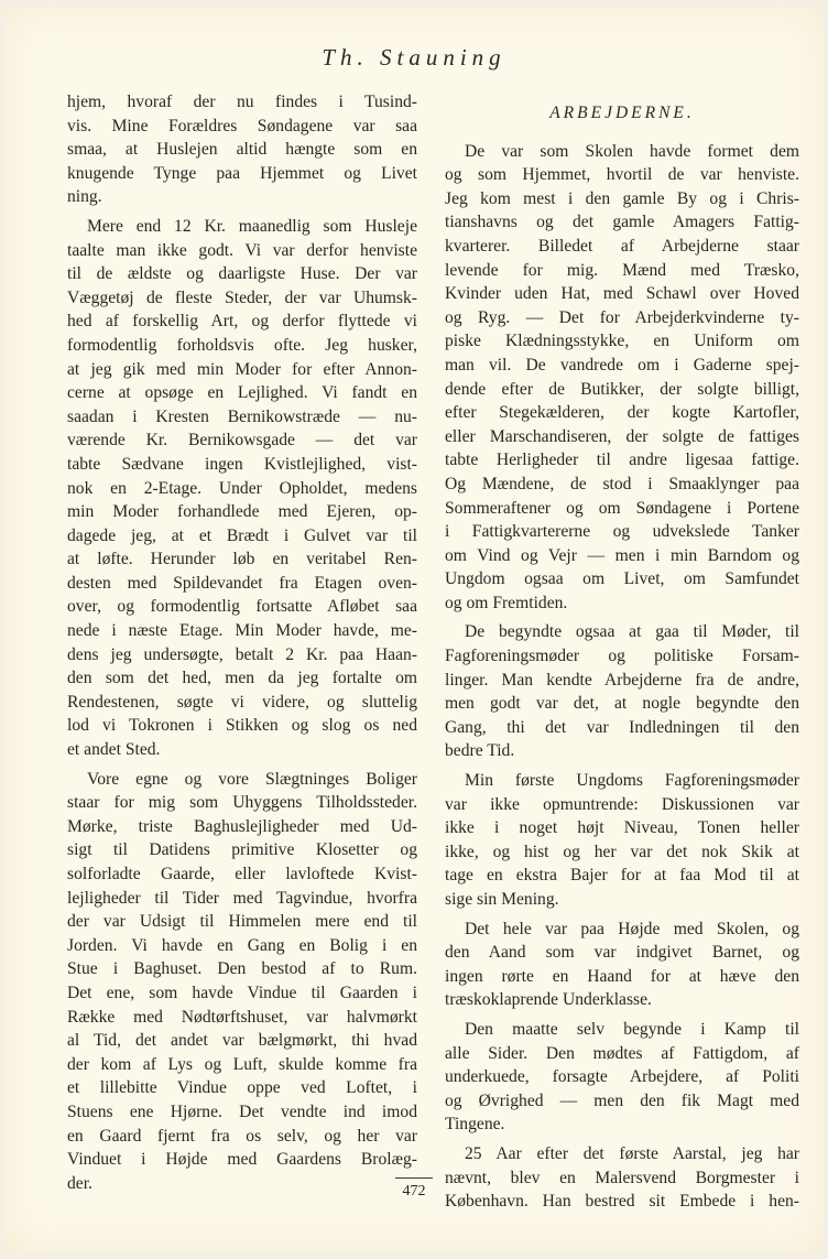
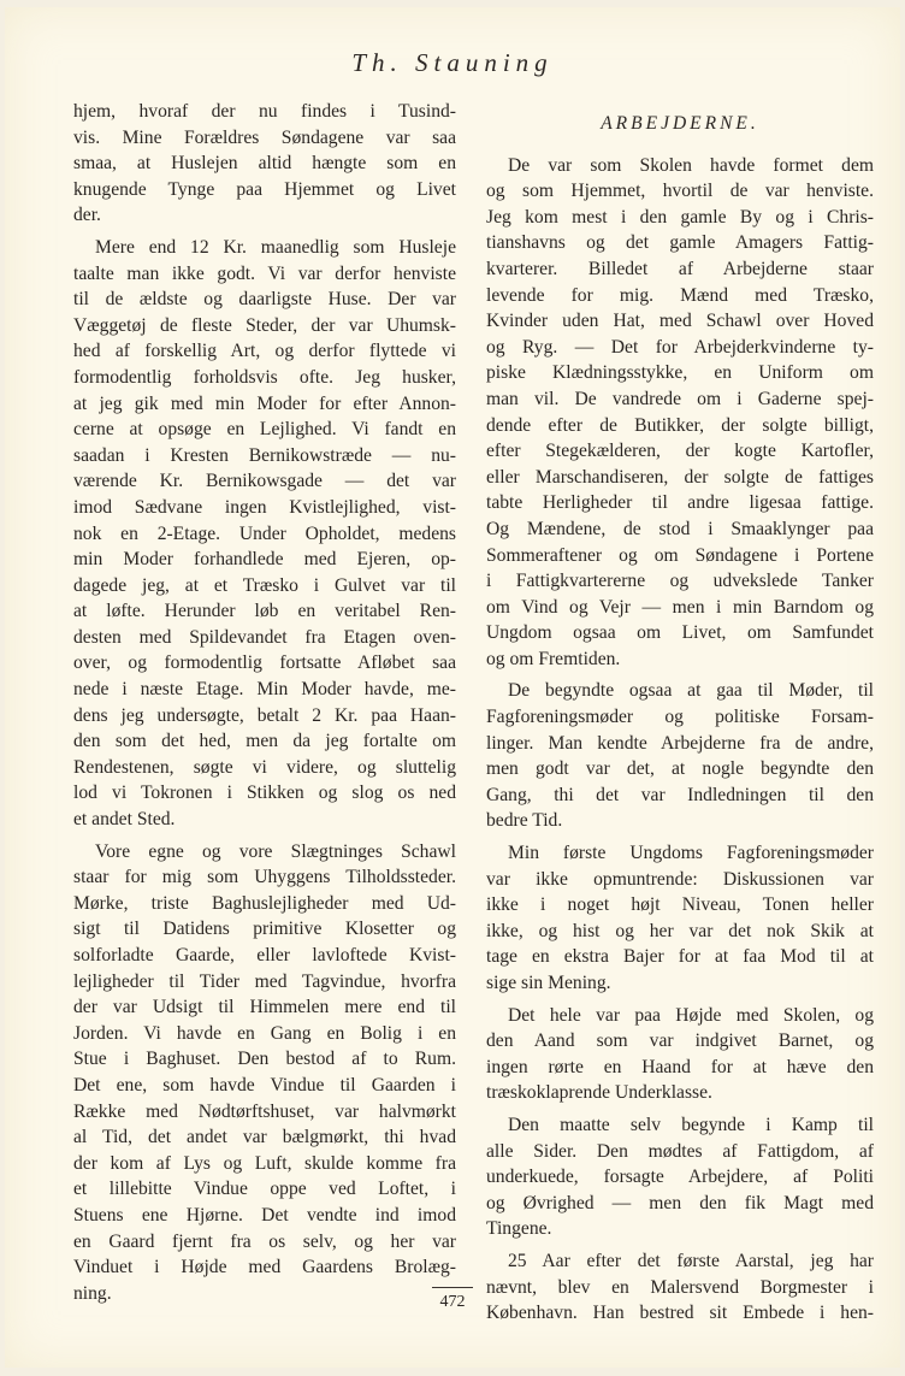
  Th. Stauning
  hjem, hvoraf der nu findes i Tusind-
  vis. Mine Forældres Søndagene var saa
  smaa, at Huslejen altid hængte som en
  knugende Tynge paa Hjemmet og Livet
- ning.
+ der.
  Mere end 12 Kr. maanedlig som Husleje
  taalte man ikke godt. Vi var derfor henviste
  til de ældste og daarligste Huse. Der var
  Væggetøj de fleste Steder, der var Uhumsk-
  hed af forskellig Art, og derfor flyttede vi
  formodentlig forholdsvis ofte. Jeg husker,
  at jeg gik med min Moder for efter Annon-
  cerne at opsøge en Lejlighed. Vi fandt en
  saadan i Kresten Bernikowstræde — nu-
  værende Kr. Bernikowsgade — det var
- tabte Sædvane ingen Kvistlejlighed, vist-
+ imod Sædvane ingen Kvistlejlighed, vist-
  nok en 2-Etage. Under Opholdet, medens
  min Moder forhandlede med Ejeren, op-
- dagede jeg, at et Brædt i Gulvet var til
+ dagede jeg, at et Træsko i Gulvet var til
  at løfte. Herunder løb en veritabel Ren-
  desten med Spildevandet fra Etagen oven-
  over, og formodentlig fortsatte Afløbet saa
  nede i næste Etage. Min Moder havde, me-
  dens jeg undersøgte, betalt 2 Kr. paa Haan-
  den som det hed, men da jeg fortalte om
  Rendestenen, søgte vi videre, og sluttelig
  lod vi Tokronen i Stikken og slog os ned
  et andet Sted.
- Vore egne og vore Slægtninges Boliger
+ Vore egne og vore Slægtninges Schawl
  staar for mig som Uhyggens Tilholdssteder.
  Mørke, triste Baghuslejligheder med Ud-
  sigt til Datidens primitive Klosetter og
  solforladte Gaarde, eller lavloftede Kvist-
  lejligheder til Tider med Tagvindue, hvorfra
  der var Udsigt til Himmelen mere end til
  Jorden. Vi havde en Gang en Bolig i en
  Stue i Baghuset. Den bestod af to Rum.
  Det ene, som havde Vindue til Gaarden i
  Række med Nødtørftshuset, var halvmørkt
  al Tid, det andet var bælgmørkt, thi hvad
  der kom af Lys og Luft, skulde komme fra
  et lillebitte Vindue oppe ved Loftet, i
  Stuens ene Hjørne. Det vendte ind imod
  en Gaard fjernt fra os selv, og her var
  Vinduet i Højde med Gaardens Brolæg-
- der.
+ ning.
  ARBEJDERNE.
  De var som Skolen havde formet dem
  og som Hjemmet, hvortil de var henviste.
  Jeg kom mest i den gamle By og i Chris-
  tianshavns og det gamle Amagers Fattig-
  kvarterer. Billedet af Arbejderne staar
  levende for mig. Mænd med Træsko,
  Kvinder uden Hat, med Schawl over Hoved
  og Ryg. — Det for Arbejderkvinderne ty-
  piske Klædningsstykke, en Uniform om
  man vil. De vandrede om i Gaderne spej-
  dende efter de Butikker, der solgte billigt,
  efter Stegekælderen, der kogte Kartofler,
  eller Marschandiseren, der solgte de fattiges
  tabte Herligheder til andre ligesaa fattige.
  Og Mændene, de stod i Smaaklynger paa
  Sommeraftener og om Søndagene i Portene
  i Fattigkvartererne og udvekslede Tanker
  om Vind og Vejr — men i min Barndom og
  Ungdom ogsaa om Livet, om Samfundet
  og om Fremtiden.
  De begyndte ogsaa at gaa til Møder, til
  Fagforeningsmøder og politiske Forsam-
  linger. Man kendte Arbejderne fra de andre,
  men godt var det, at nogle begyndte den
  Gang, thi det var Indledningen til den
  bedre Tid.
  Min første Ungdoms Fagforeningsmøder
  var ikke opmuntrende: Diskussionen var
  ikke i noget højt Niveau, Tonen heller
  ikke, og hist og her var det nok Skik at
  tage en ekstra Bajer for at faa Mod til at
  sige sin Mening.
  Det hele var paa Højde med Skolen, og
  den Aand som var indgivet Barnet, og
  ingen rørte en Haand for at hæve den
  træskoklaprende Underklasse.
  Den maatte selv begynde i Kamp til
  alle Sider. Den mødtes af Fattigdom, af
  underkuede, forsagte Arbejdere, af Politi
  og Øvrighed — men den fik Magt med
  Tingene.
  25 Aar efter det første Aarstal, jeg har
  nævnt, blev en Malersvend Borgmester i
  København. Han bestred sit Embede i hen-
  472
